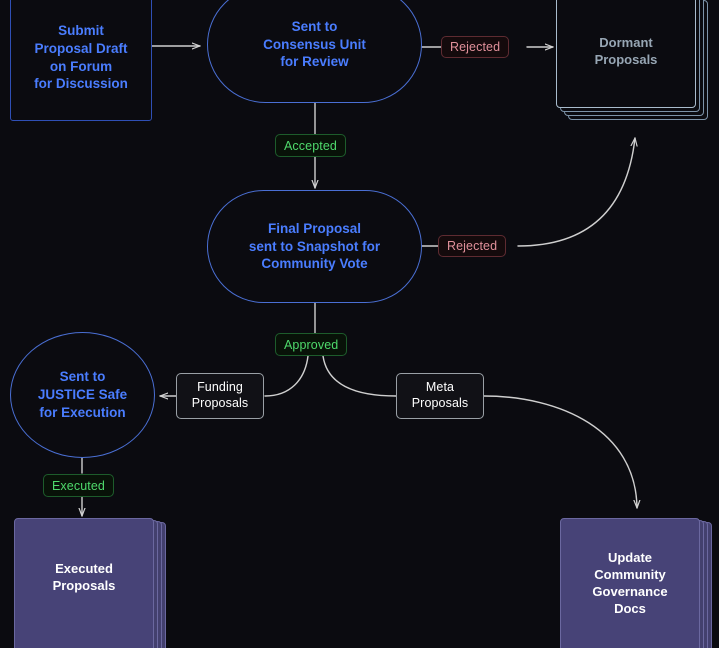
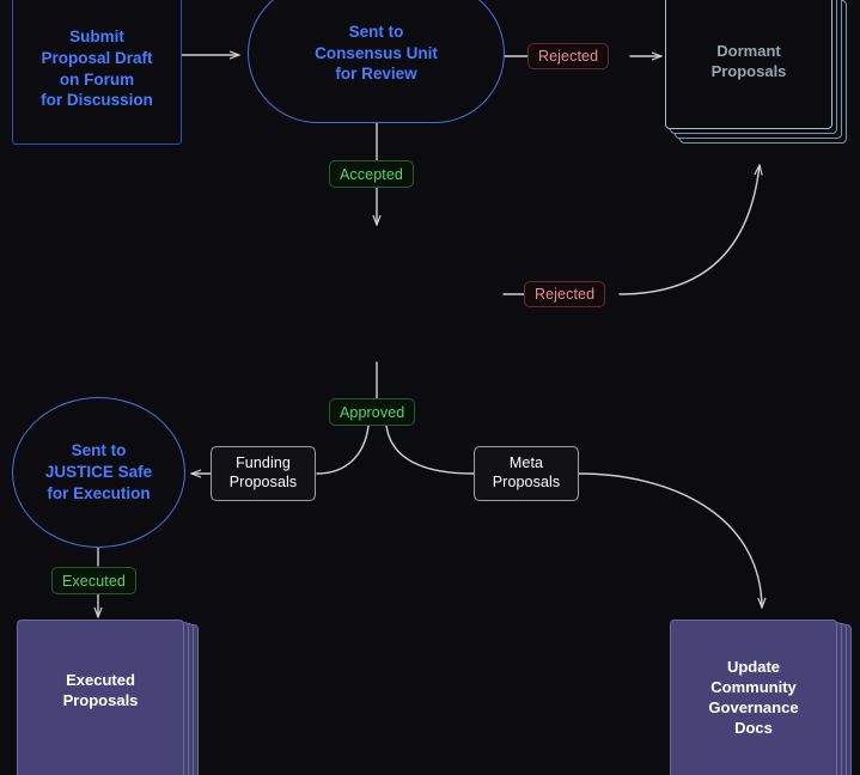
  Submit
  Proposal Draft
  on Forum
  for Discussion
  Sent to
  Consensus Unit
  for Review
  Dormant
  Proposals
- Final Proposal
- sent to Snapshot for
- Community Vote
  Sent to
  JUSTICE Safe
  for Execution
  Executed
  Proposals
  Update
  Community
  Governance
  Docs
  Rejected
  Accepted
  Rejected
  Approved
  Funding
  Proposals
  Meta
  Proposals
  Executed
